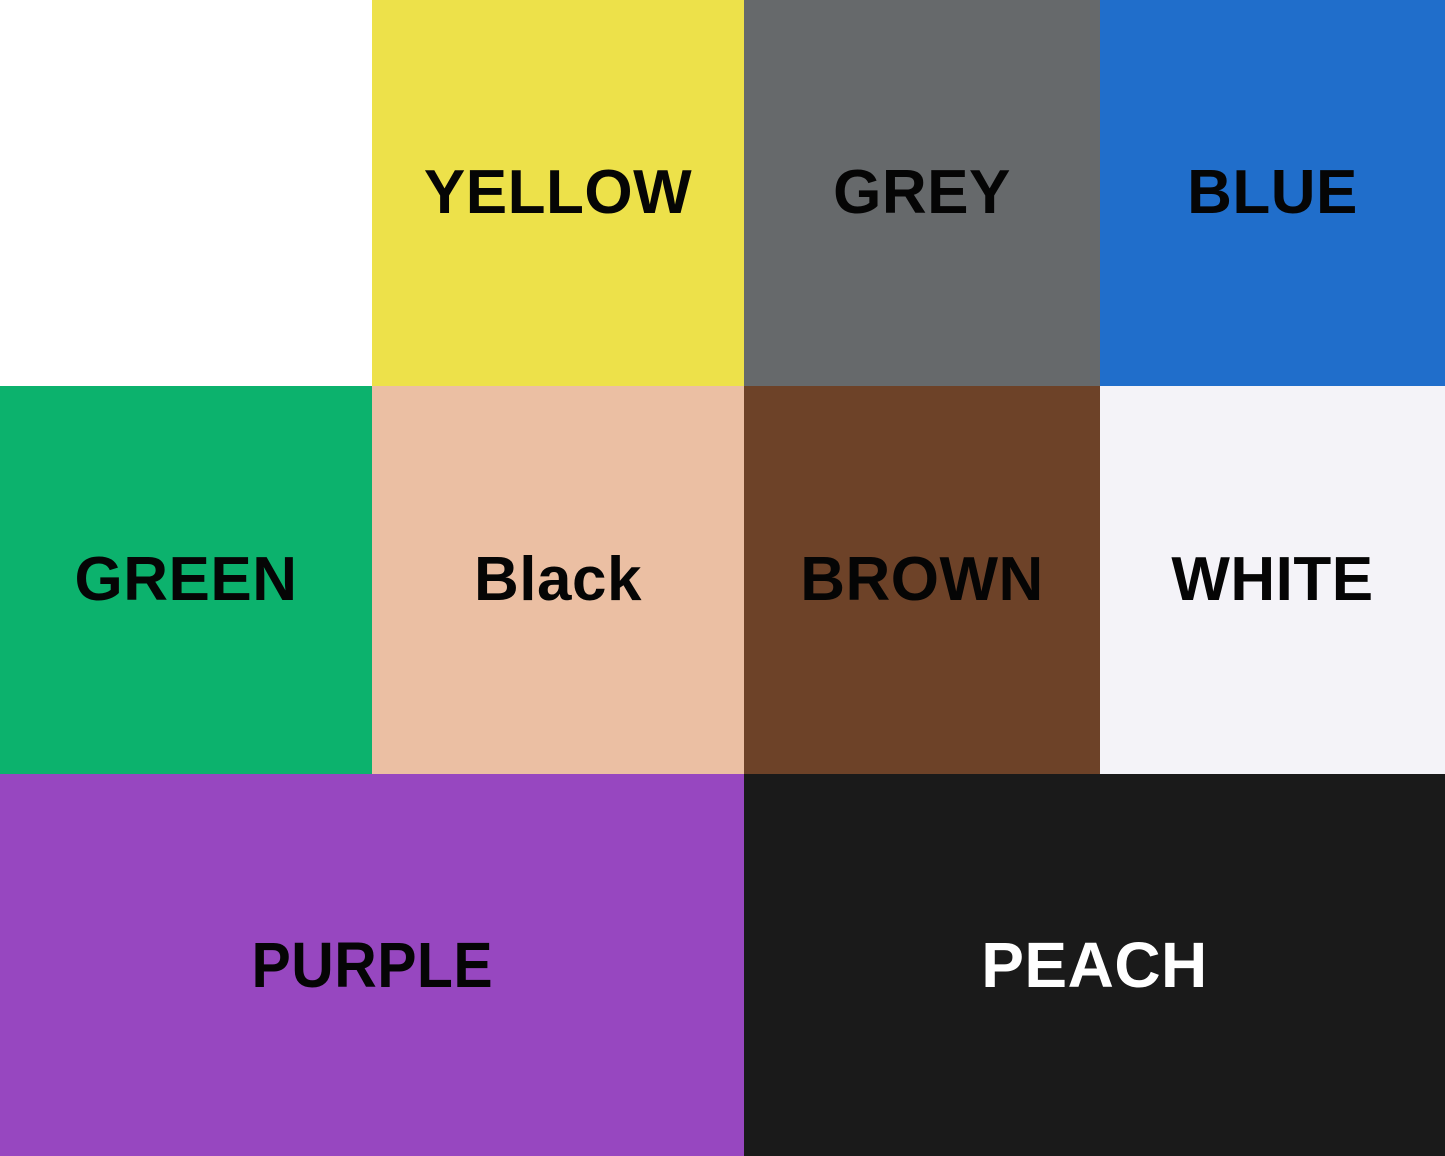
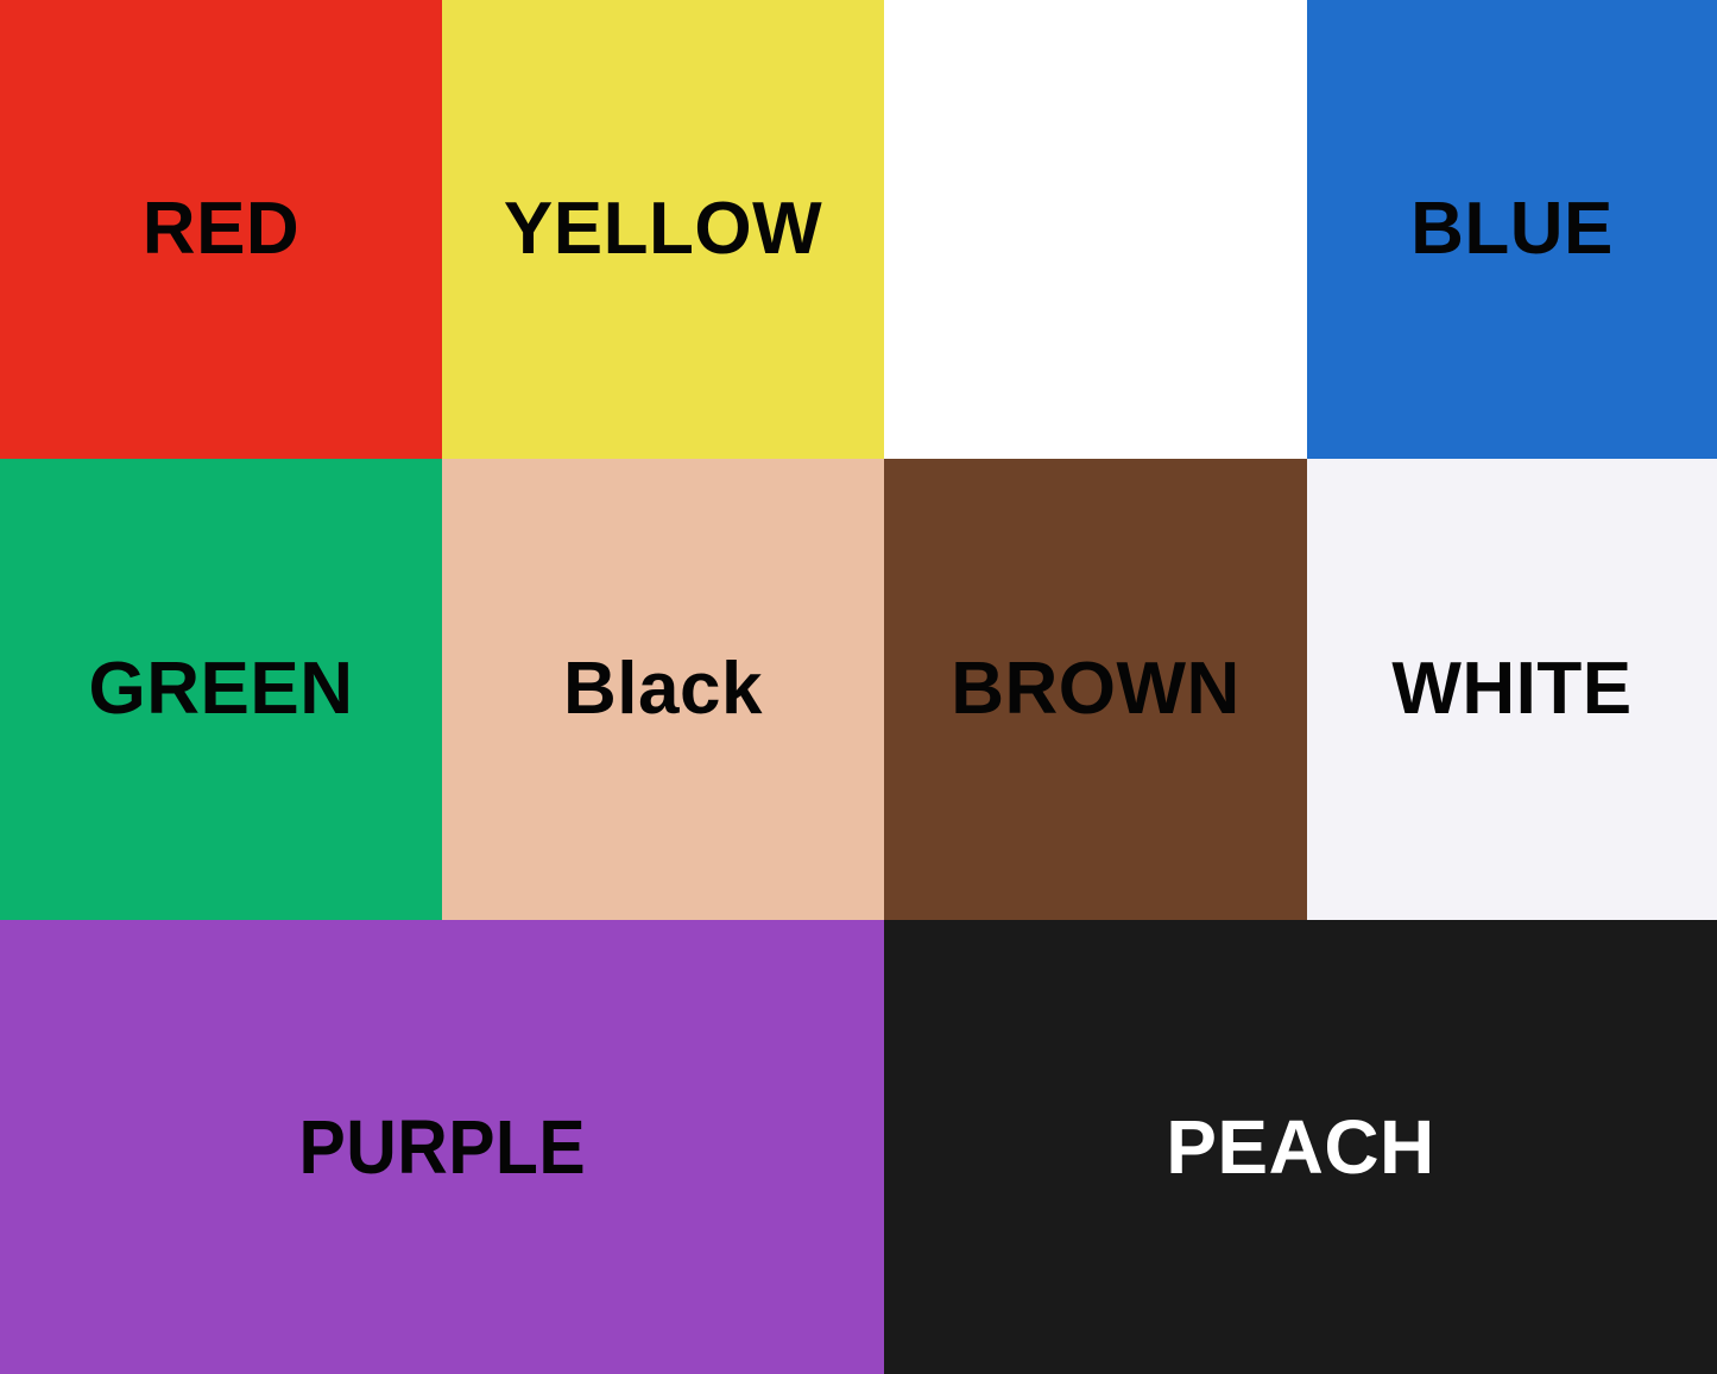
+ RED
  YELLOW
- GREY
  BLUE
  GREEN
  Black
  BROWN
  WHITE
  PURPLE
  PEACH
